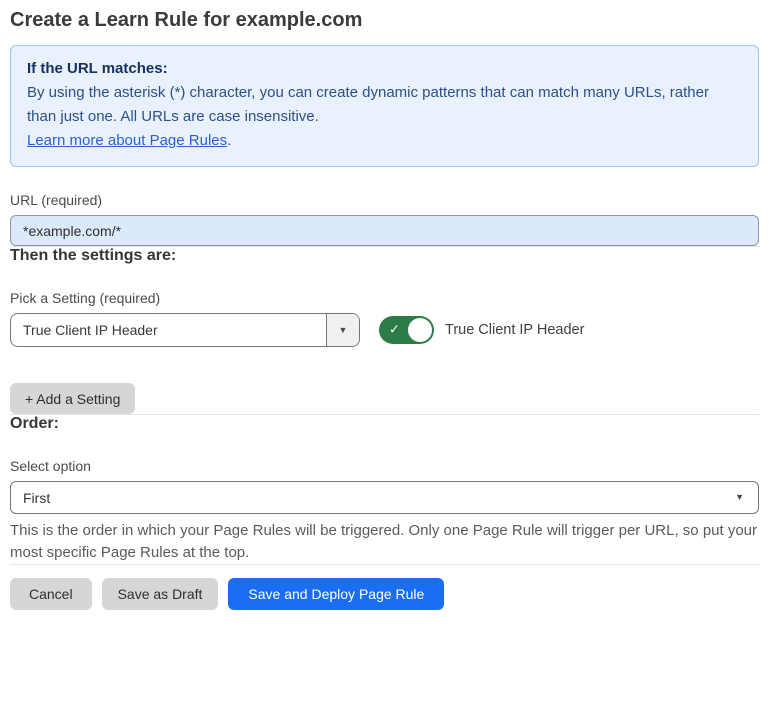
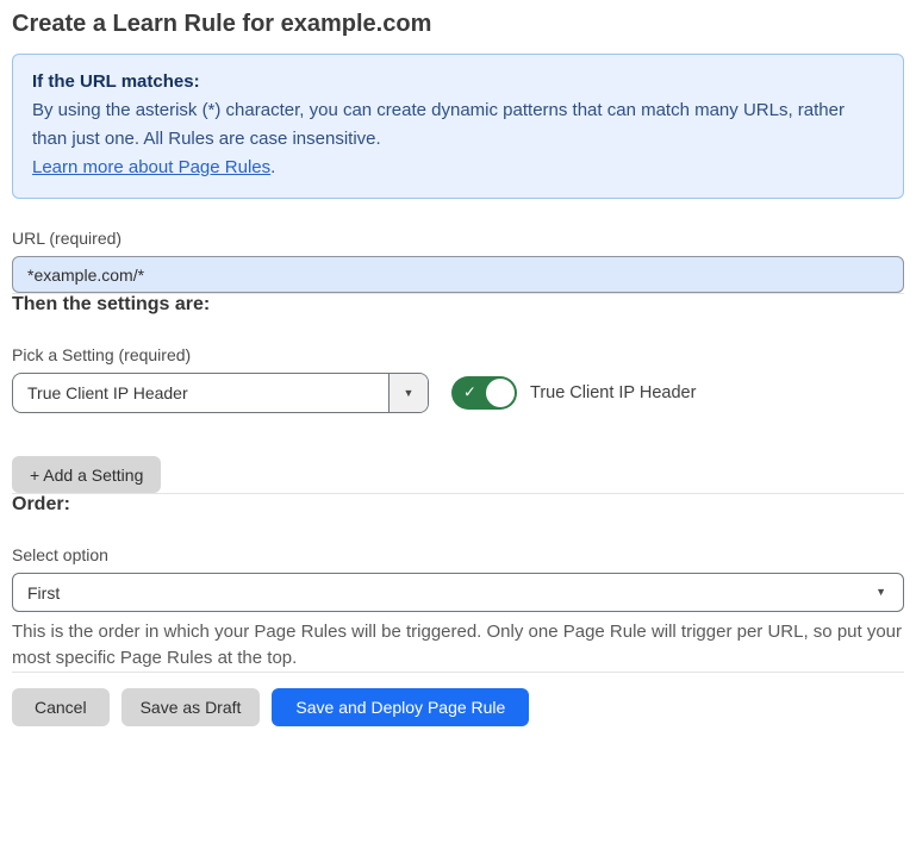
  Create a Learn Rule for example.com
  If the URL matches:
- By using the asterisk (*) character, you can create dynamic patterns that can match many URLs, rather than just one. All URLs are case insensitive.
+ By using the asterisk (*) character, you can create dynamic patterns that can match many URLs, rather than just one. All Rules are case insensitive.
  Learn more about Page Rules.
  URL (required)
  *example.com/*
  Then the settings are:
  Pick a Setting (required)
  True Client IP Header
  ▼
  ✓
  True Client IP Header
  + Add a Setting
  Order:
  Select option
  First
  ▼
  This is the order in which your Page Rules will be triggered. Only one Page Rule will trigger per URL, so put your most specific Page Rules at the top.
  Cancel
  Save as Draft
  Save and Deploy Page Rule
